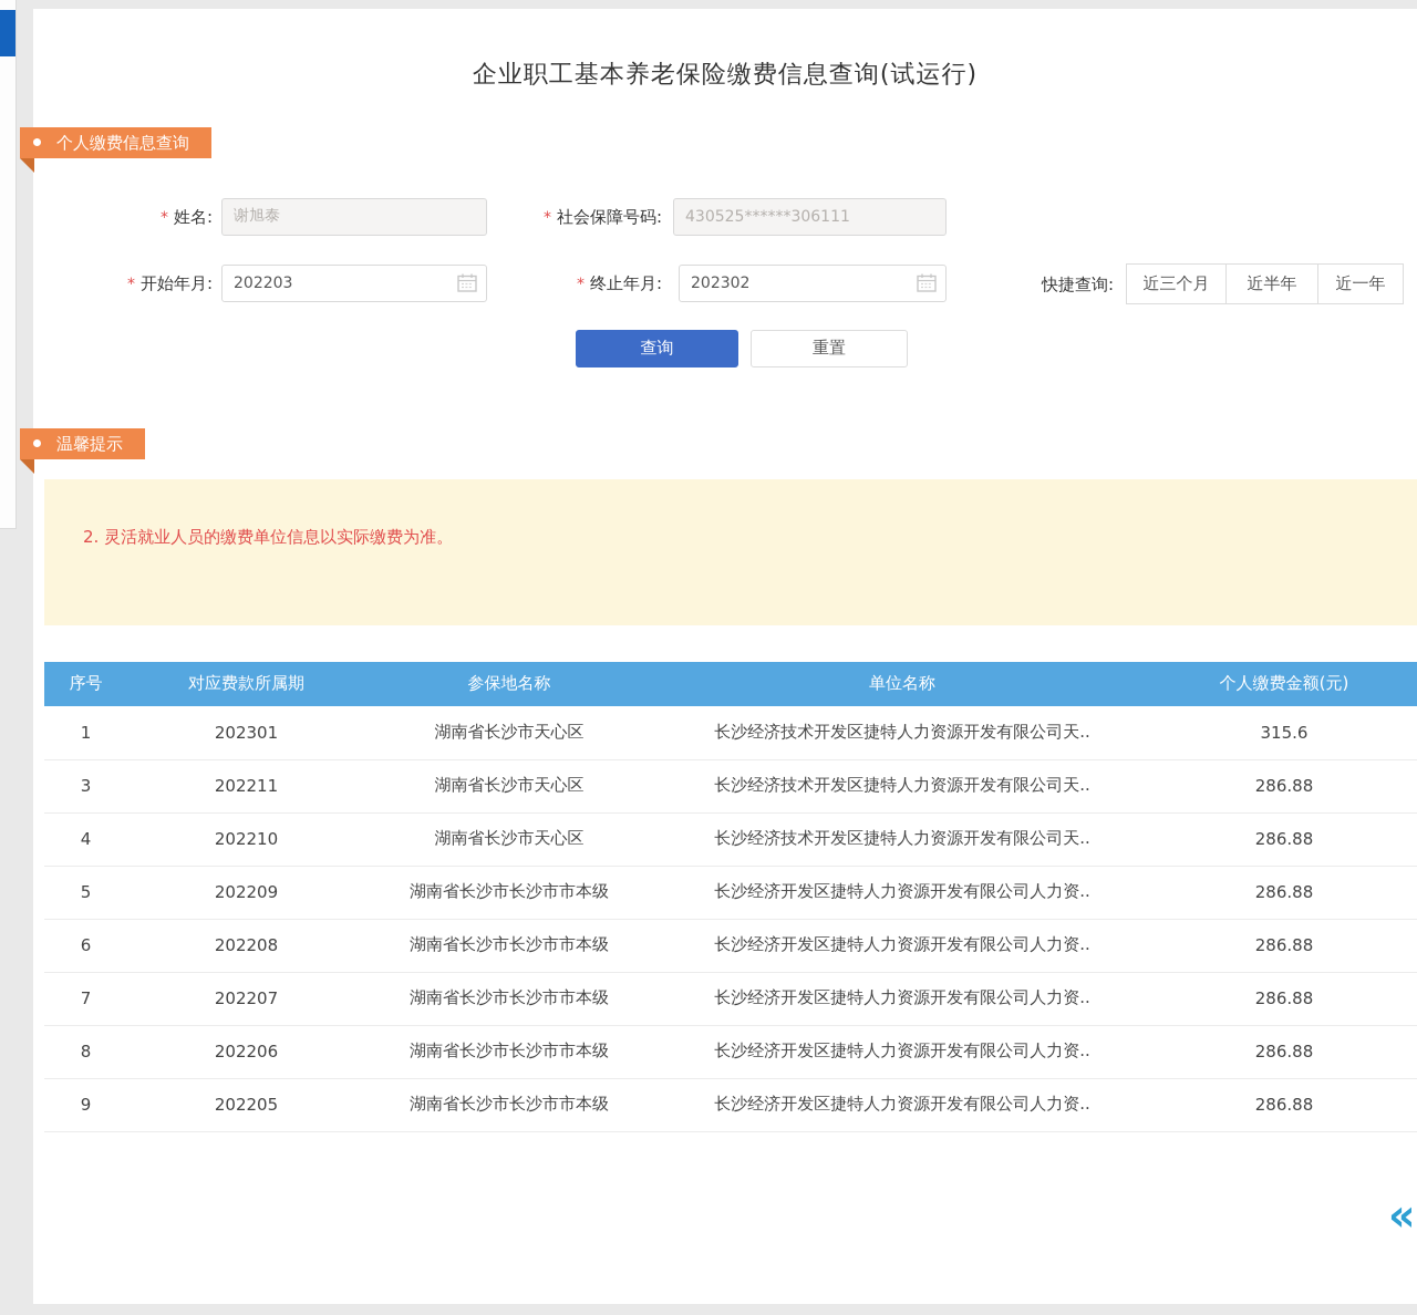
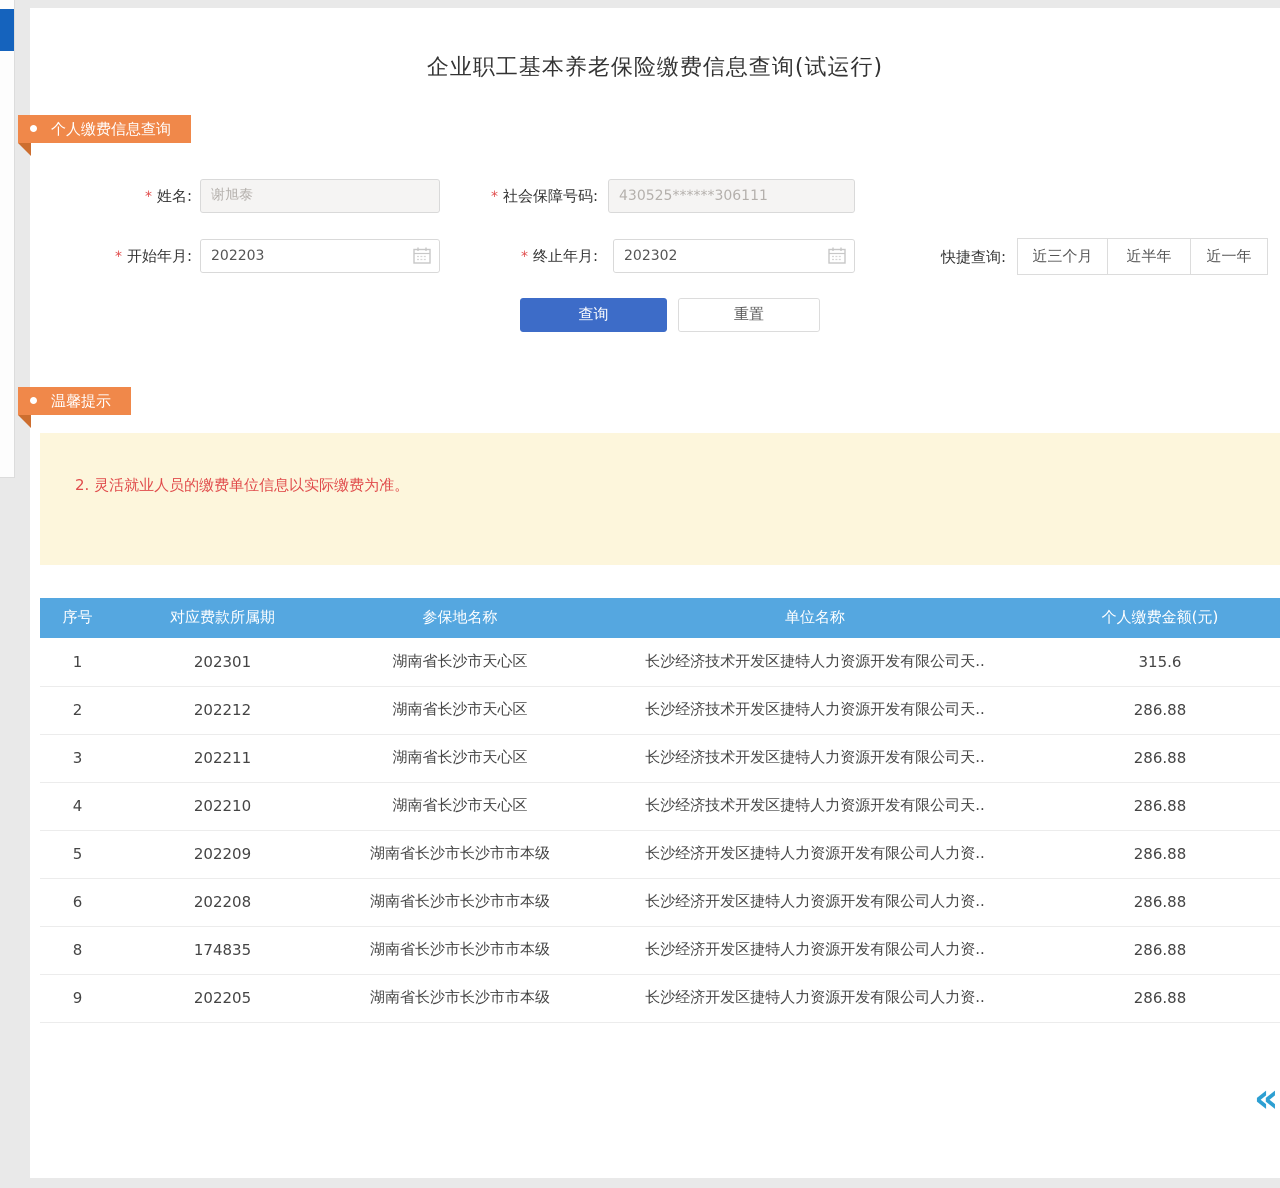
  企业职工基本养老保险缴费信息查询(试运行)
  个人缴费信息查询
  * 姓名:
  谢旭泰
  * 社会保障号码:
  430525******306111
  * 开始年月:
  202203
  * 终止年月:
  202302
  快捷查询:
  近三个月
  近半年
  近一年
  查询
  重置
  温馨提示
  2. 灵活就业人员的缴费单位信息以实际缴费为准。
  序号	对应费款所属期	参保地名称	单位名称	个人缴费金额(元)
  1	202301	湖南省长沙市天心区	长沙经济技术开发区捷特人力资源开发有限公司天..	315.6
+ 2	202212	湖南省长沙市天心区	长沙经济技术开发区捷特人力资源开发有限公司天..	286.88
  3	202211	湖南省长沙市天心区	长沙经济技术开发区捷特人力资源开发有限公司天..	286.88
  4	202210	湖南省长沙市天心区	长沙经济技术开发区捷特人力资源开发有限公司天..	286.88
  5	202209	湖南省长沙市长沙市市本级	长沙经济开发区捷特人力资源开发有限公司人力资..	286.88
  6	202208	湖南省长沙市长沙市市本级	长沙经济开发区捷特人力资源开发有限公司人力资..	286.88
- 7	202207	湖南省长沙市长沙市市本级	长沙经济开发区捷特人力资源开发有限公司人力资..	286.88
- 8	202206	湖南省长沙市长沙市市本级	长沙经济开发区捷特人力资源开发有限公司人力资..	286.88
+ 8	174835	湖南省长沙市长沙市市本级	长沙经济开发区捷特人力资源开发有限公司人力资..	286.88
  9	202205	湖南省长沙市长沙市市本级	长沙经济开发区捷特人力资源开发有限公司人力资..	286.88
  «
